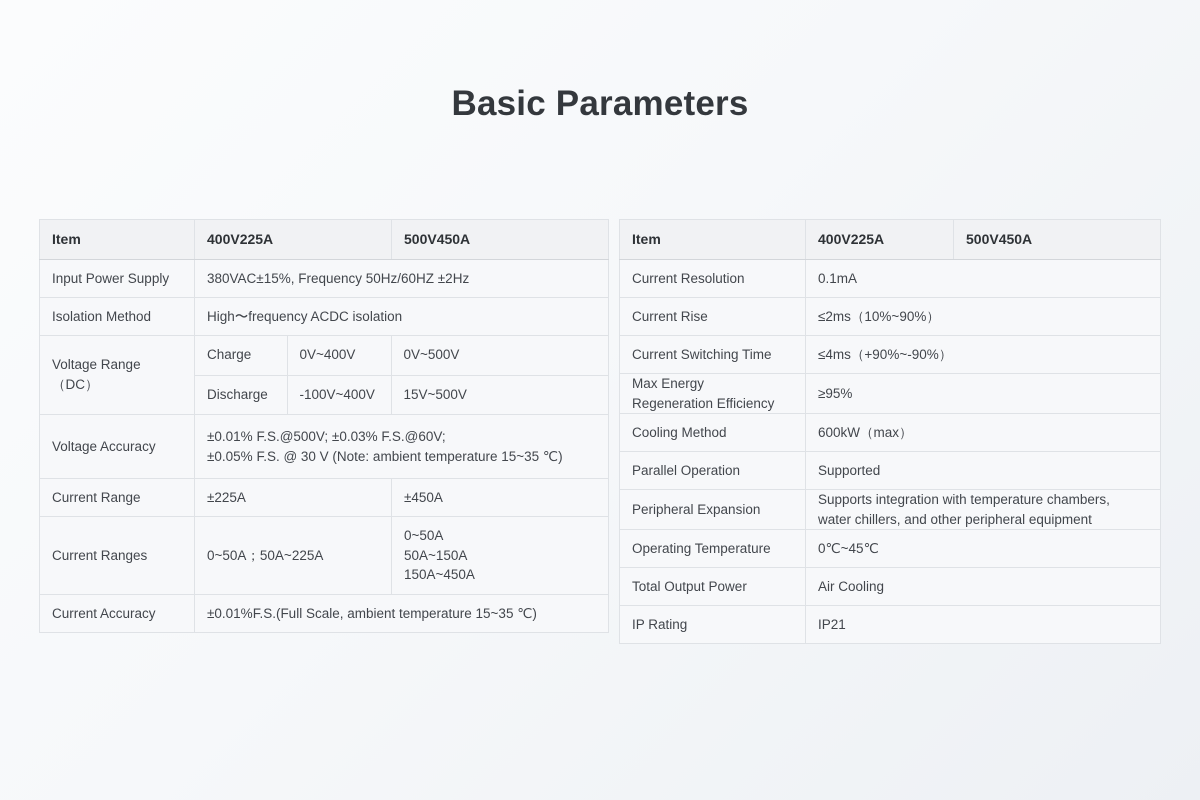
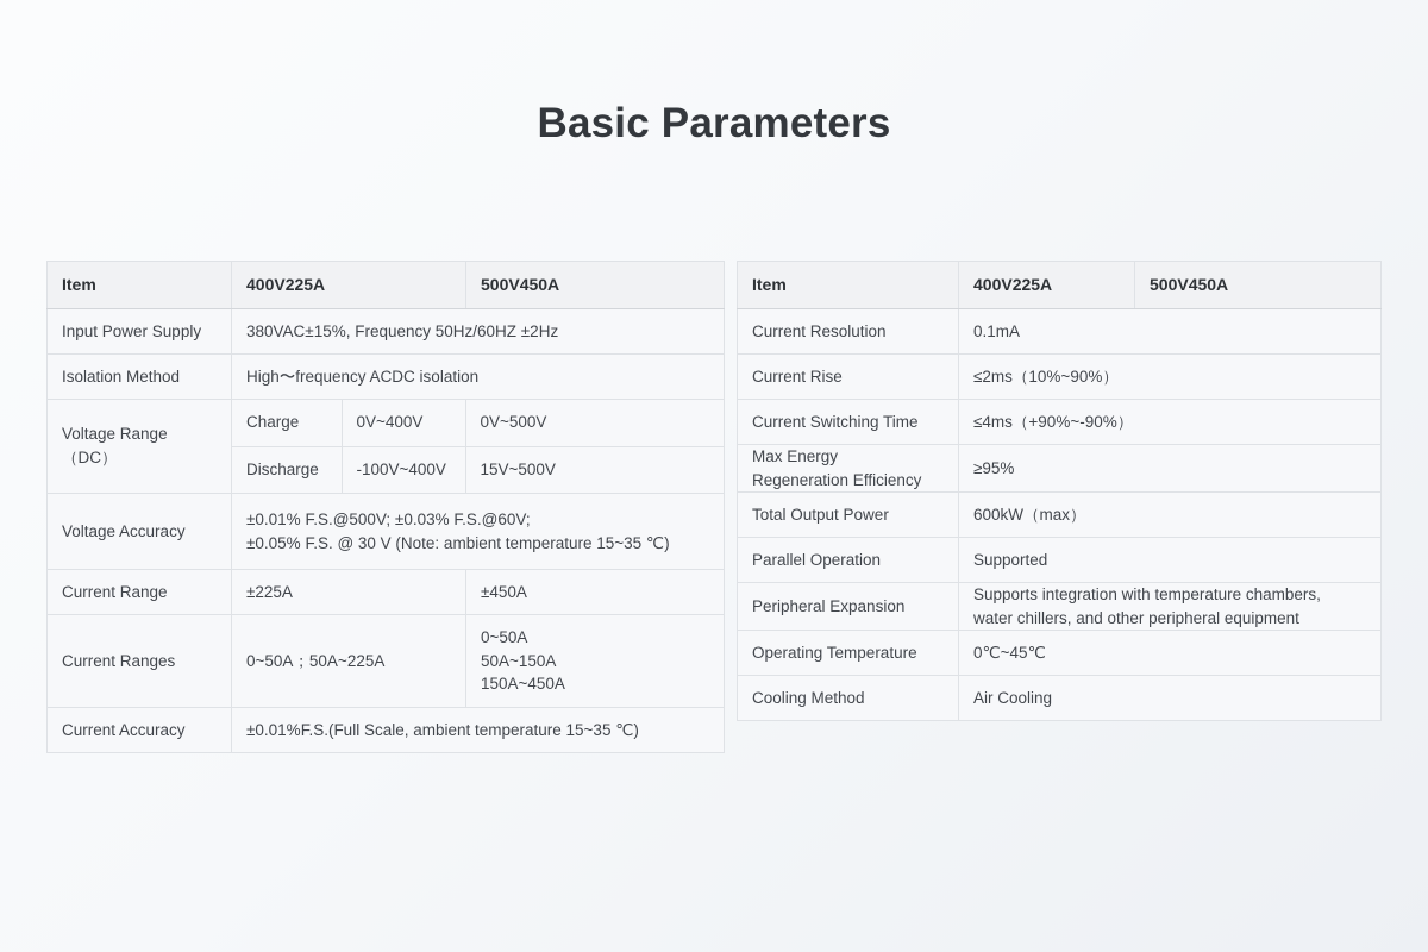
  Basic Parameters
  Item	400V225A	500V450A
  Input Power Supply	380VAC±15%, Frequency 50Hz/60HZ ±2Hz
  Isolation Method	High〜frequency ACDC isolation
  Voltage Range（DC）
  Charge	0V~400V	0V~500V
  Discharge	-100V~400V	15V~500V
  Voltage Accuracy	±0.01% F.S.@500V; ±0.03% F.S.@60V; ±0.05% F.S. @ 30 V (Note: ambient temperature 15~35 ℃)
  Current Range	±225A	±450A
  Current Ranges	0~50A；50A~225A	0~50A 50A~150A 150A~450A
  Current Accuracy	±0.01%F.S.(Full Scale, ambient temperature 15~35 ℃)
  Item	400V225A	500V450A
  Current Resolution	0.1mA
  Current Rise	≤2ms（10%~90%）
  Current Switching Time	≤4ms（+90%~-90%）
  Max Energy Regeneration Efficiency	≥95%
- Cooling Method	600kW（max）
+ Total Output Power	600kW（max）
  Parallel Operation	Supported
  Peripheral Expansion	Supports integration with temperature chambers, water chillers, and other peripheral equipment
  Operating Temperature	0℃~45℃
- Total Output Power	Air Cooling
+ Cooling Method	Air Cooling
- IP Rating	IP21
